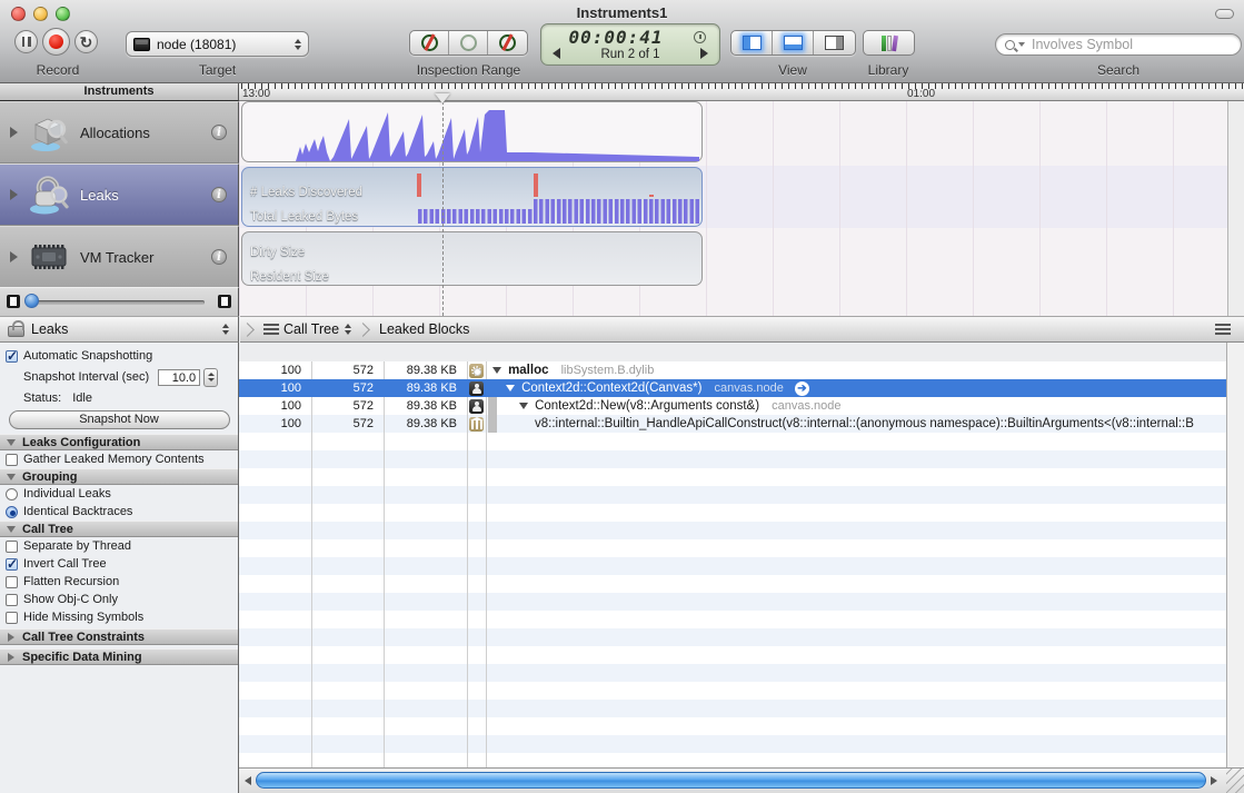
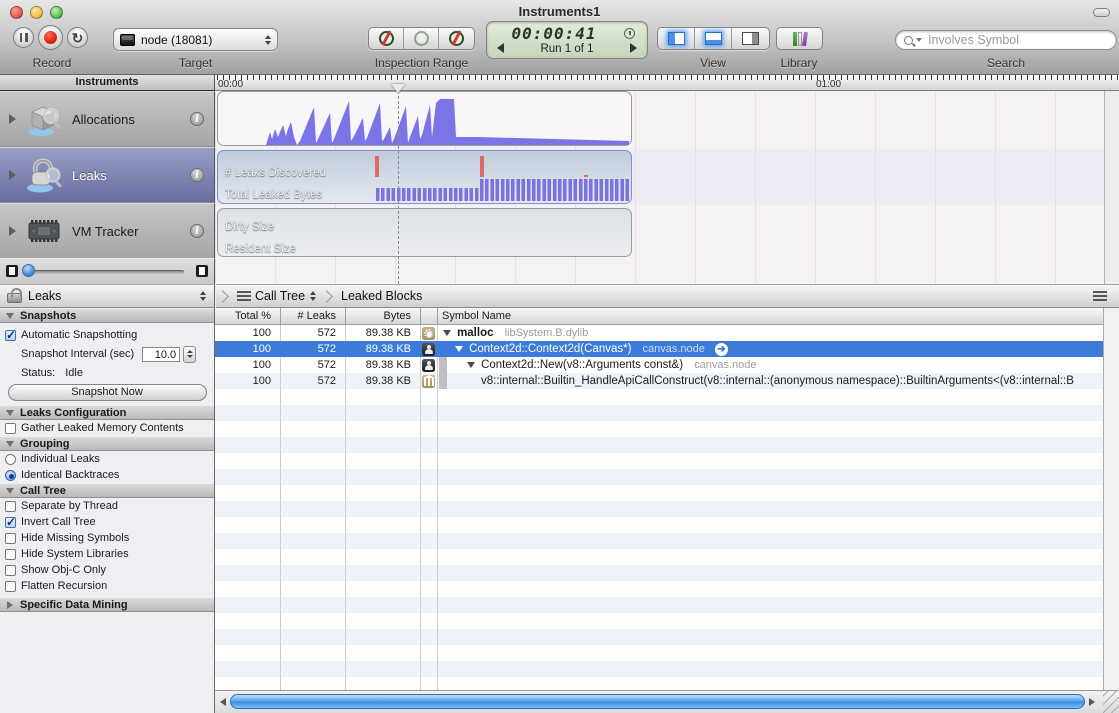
  Instruments1
  ↻
  Record
  node (18081)
  Target
  Inspection Range
  00:00:41
- Run 2 of 1
+ Run 1 of 1
  View
  Library
  Involves Symbol
  Search
  Instruments
- 13:00
+ 00:00
  01:00
  # Leaks Discovered
  Total Leaked Bytes
  Dirty Size
  Resident Size
  Allocations
  i
  Leaks
  i
  VM Tracker
  i
  Leaks
  Call Tree
  Leaked Blocks
+ Snapshots
  Automatic Snapshotting
  Snapshot Interval (sec)
  10.0
  Status:
  Idle
  Snapshot Now
  Leaks Configuration
  Gather Leaked Memory Contents
  Grouping
  Individual Leaks
  Identical Backtraces
  Call Tree
  Separate by Thread
  Invert Call Tree
- Flatten Recursion
+ Hide Missing Symbols
+ Hide System Libraries
  Show Obj-C Only
- Hide Missing Symbols
+ Flatten Recursion
- Call Tree Constraints
  Specific Data Mining
+ Total %
+ # Leaks
+ Bytes
+ Symbol Name
  100
  572
  89.38 KB
  malloc libSystem.B.dylib
  100
  572
  89.38 KB
  Context2d::Context2d(Canvas*) canvas.node ➔
  100
  572
  89.38 KB
  Context2d::New(v8::Arguments const&) canvas.node
  100
  572
  89.38 KB
  v8::internal::Builtin_HandleApiCallConstruct(v8::internal::(anonymous namespace)::BuiltinArguments<(v8::internal::B
